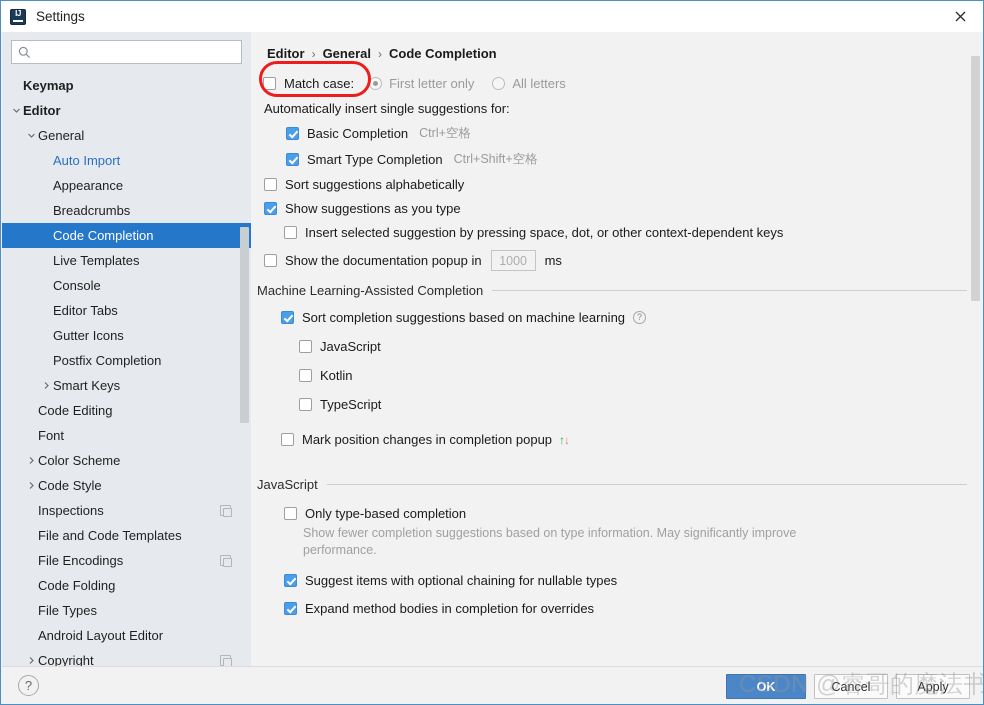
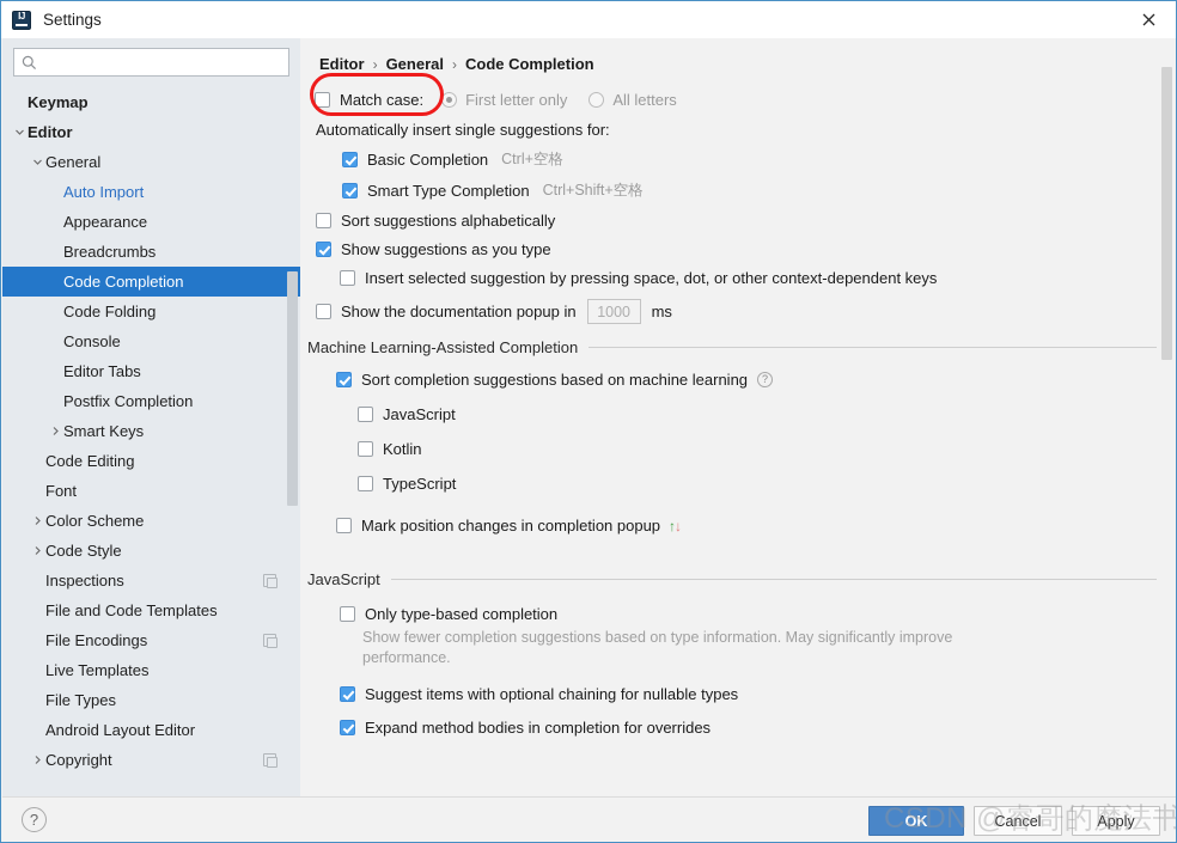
  Settings
  Keymap
  Editor
  General
  Auto Import
  Appearance
  Breadcrumbs
  Code Completion
- Live Templates
+ Code Folding
  Console
  Editor Tabs
- Gutter Icons
  Postfix Completion
  Smart Keys
  Code Editing
  Font
  Color Scheme
  Code Style
  Inspections
  File and Code Templates
  File Encodings
- Code Folding
+ Live Templates
  File Types
  Android Layout Editor
  Copyright
  Editor
  ›
  General
  ›
  Code Completion
  Match case:
  First letter only
  All letters
  Automatically insert single suggestions for:
  Basic Completion
  Ctrl+空格
  Smart Type Completion
  Ctrl+Shift+空格
  Sort suggestions alphabetically
  Show suggestions as you type
  Insert selected suggestion by pressing space, dot, or other context-dependent keys
  Show the documentation popup in
  1000
  ms
  Machine Learning-Assisted Completion
  Sort completion suggestions based on machine learning
  ?
  JavaScript
  Kotlin
  TypeScript
  Mark position changes in completion popup
  ↑↓
  JavaScript
  Only type-based completion
  Show fewer completion suggestions based on type information. May significantly improve performance.
  Suggest items with optional chaining for nullable types
  Expand method bodies in completion for overrides
  ?
  OK
  Cancel
  Apply
  CSDN @睿哥的魔法书
